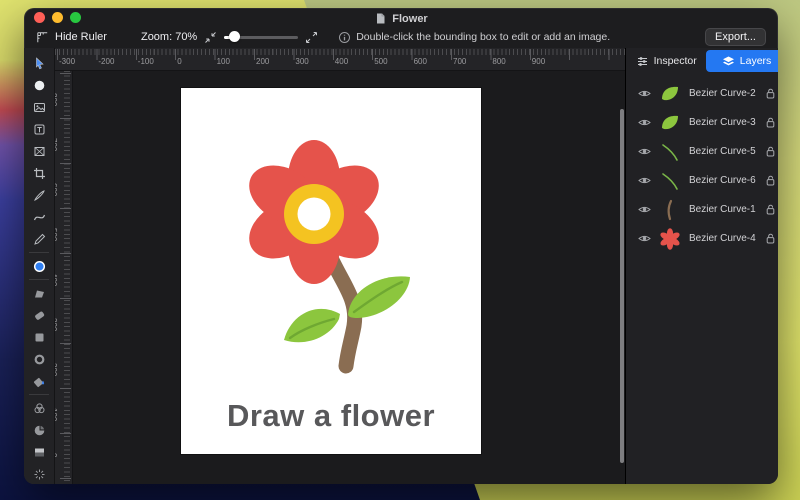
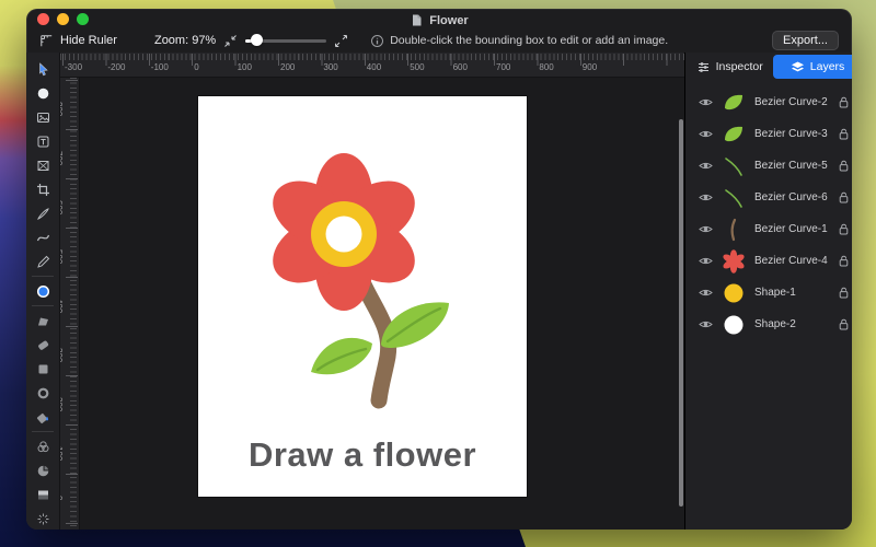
  Flower
  Hide Ruler
- Zoom: 70%
+ Zoom: 97%
  Double-click the bounding box to edit or add an image.
  Export...
  -300
  -200
  -100
  0
  100
  200
  300
  400
  500
  600
  700
  800
  900
  Draw a flower
  Inspector
  Layers
  Bezier Curve-2
  Bezier Curve-3
  Bezier Curve-5
  Bezier Curve-6
  Bezier Curve-1
  Bezier Curve-4
+ Shape-1
+ Shape-2
